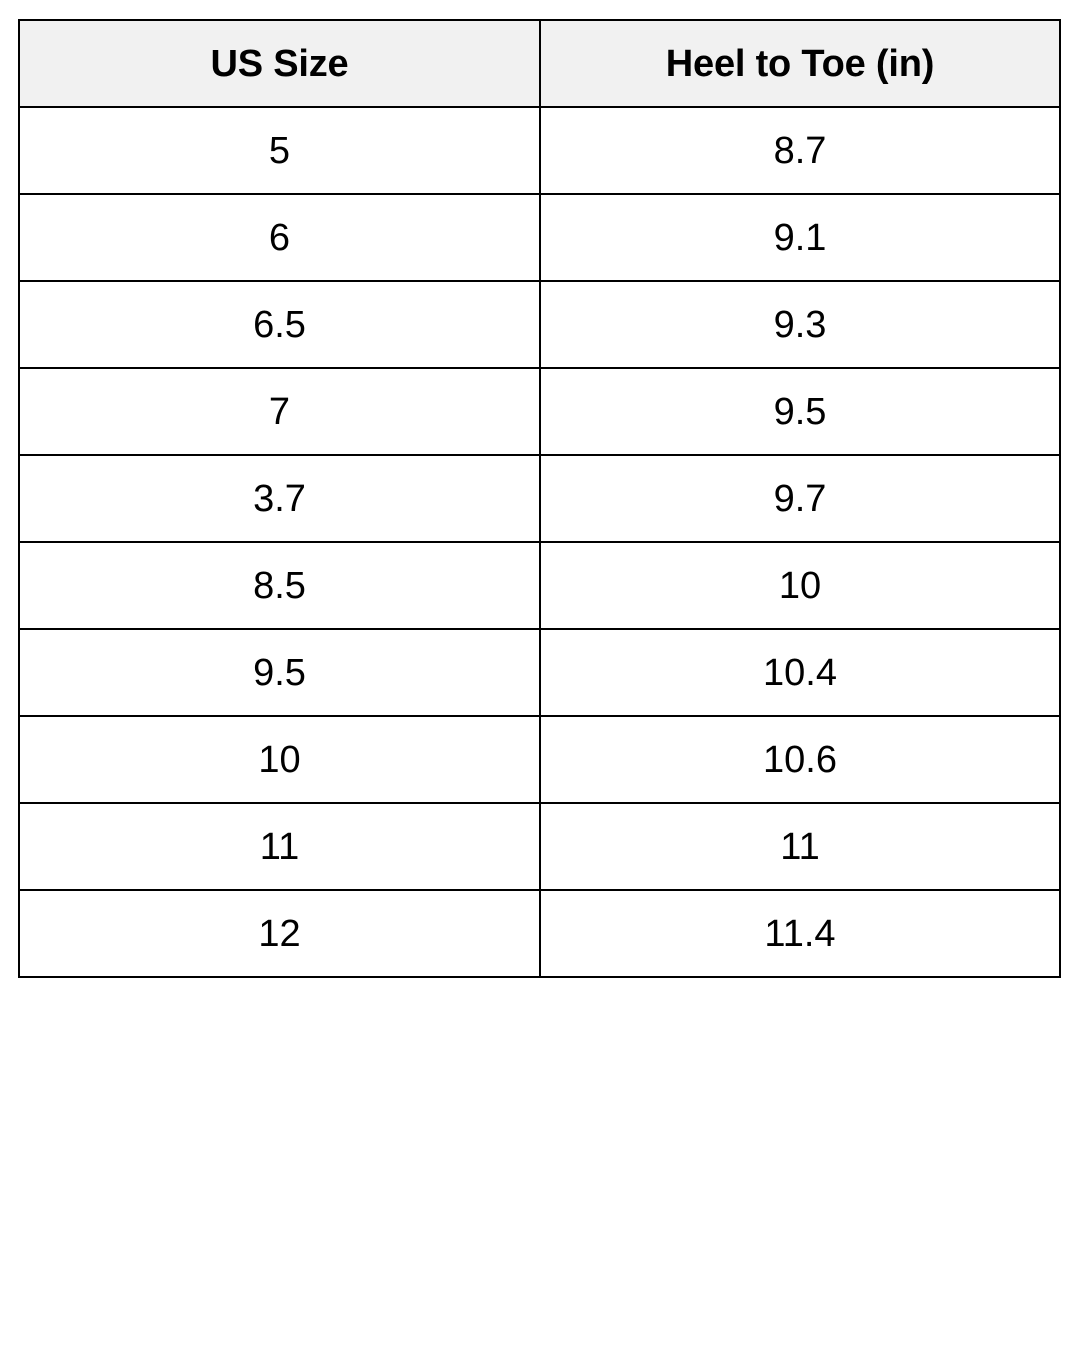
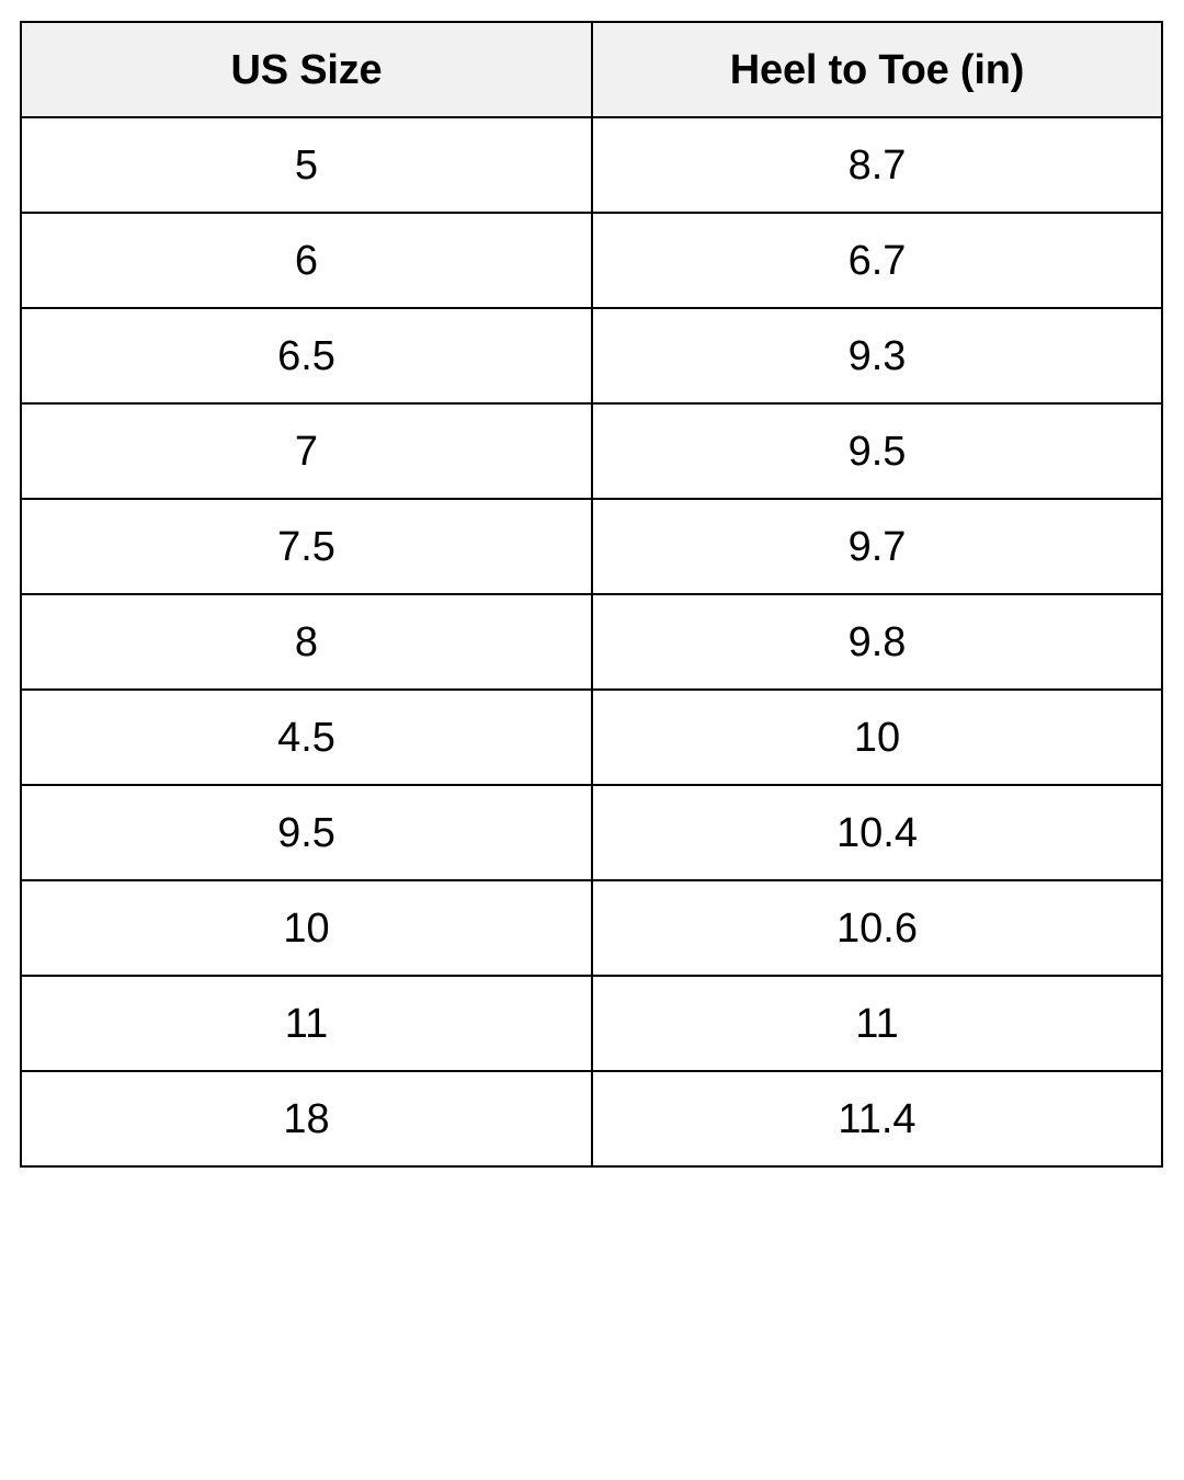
  US Size	Heel to Toe (in)
  5	8.7
- 6	9.1
+ 6	6.7
  6.5	9.3
  7	9.5
- 3.7	9.7
+ 7.5	9.7
+ 8	9.8
- 8.5	10
+ 4.5	10
  9.5	10.4
  10	10.6
  11	11
- 12	11.4
+ 18	11.4
